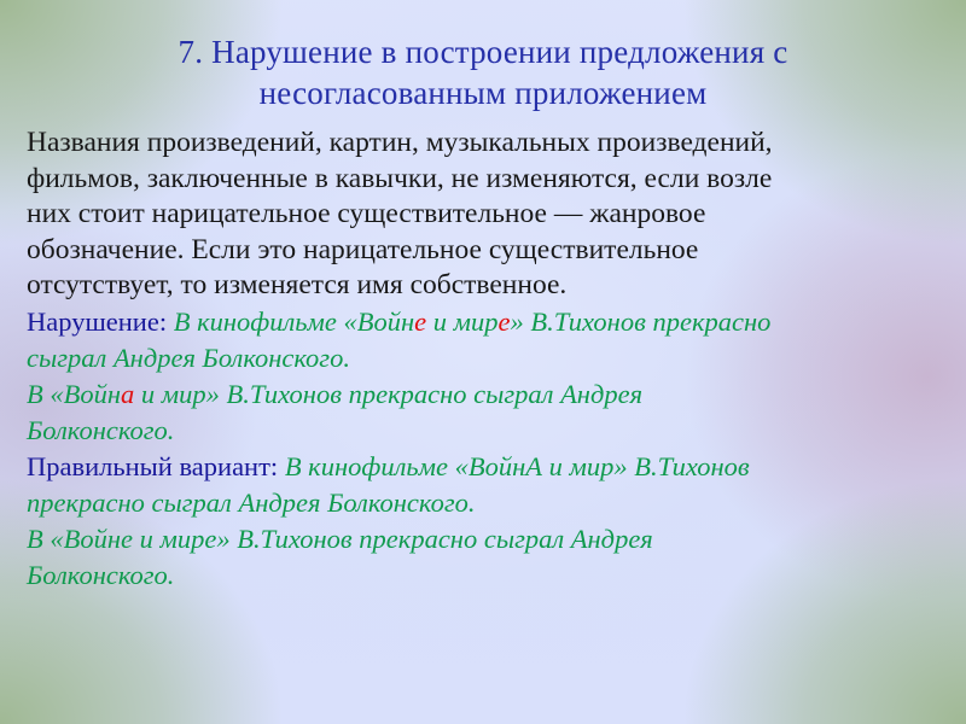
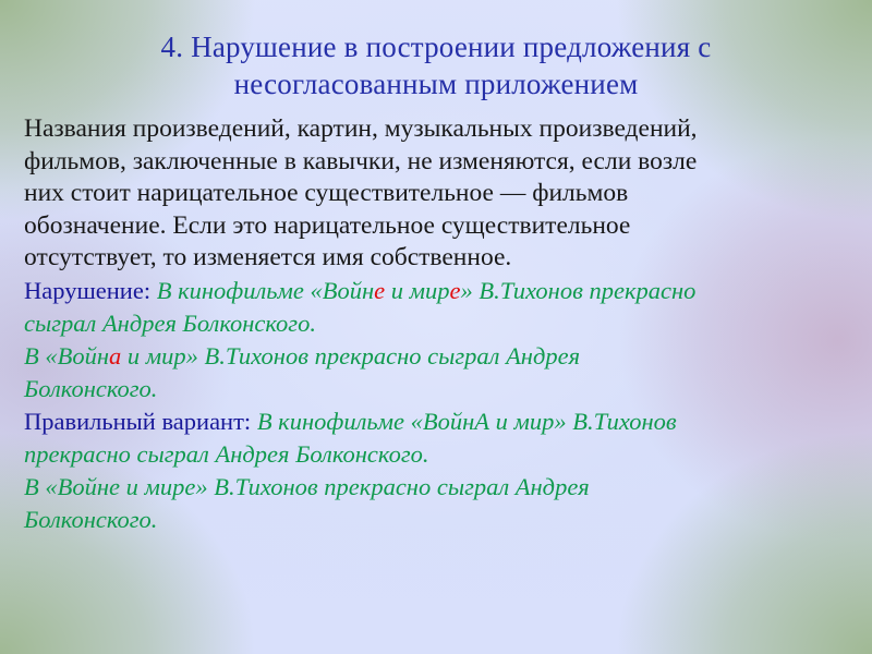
- 7. Нарушение в построении предложения с
+ 4. Нарушение в построении предложения с
  несогласованным приложением
  Названия произведений, картин, музыкальных произведений,
  фильмов, заключенные в кавычки, не изменяются, если возле
- них стоит нарицательное существительное — жанровое
+ них стоит нарицательное существительное — фильмов
  обозначение. Если это нарицательное существительное
  отсутствует, то изменяется имя собственное.
  Нарушение: В кинофильме «Войне и мире» В.Тихонов прекрасно
  сыграл Андрея Болконского.
  В «Война и мир» В.Тихонов прекрасно сыграл Андрея
  Болконского.
  Правильный вариант: В кинофильме «ВойнА и мир» В.Тихонов
  прекрасно сыграл Андрея Болконского.
  В «Войне и мире» В.Тихонов прекрасно сыграл Андрея
  Болконского.
